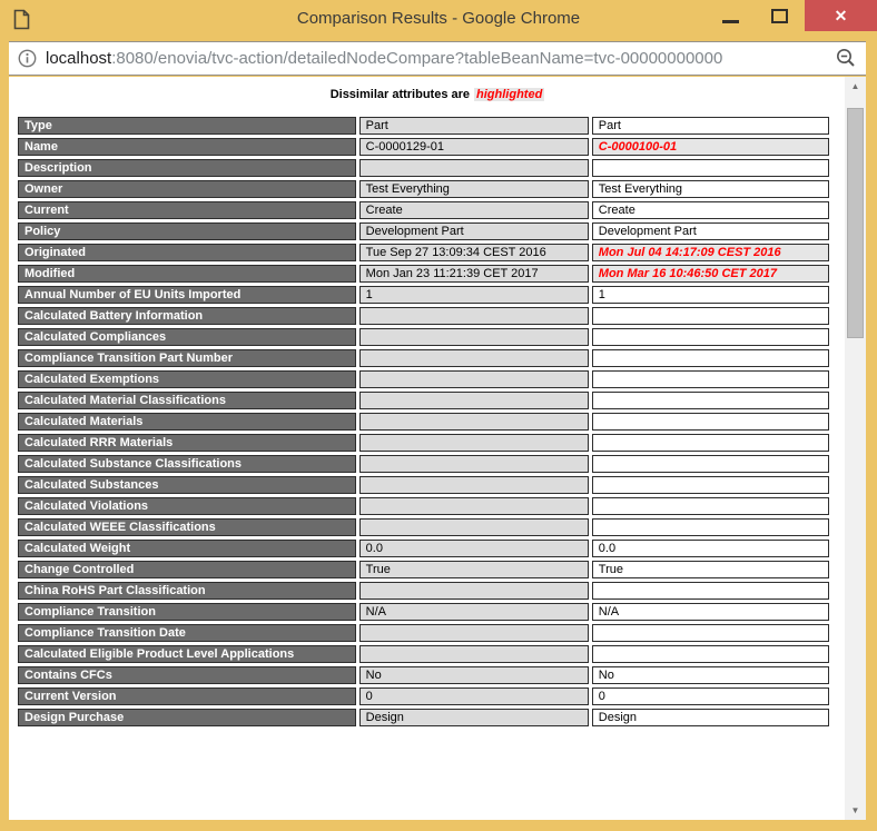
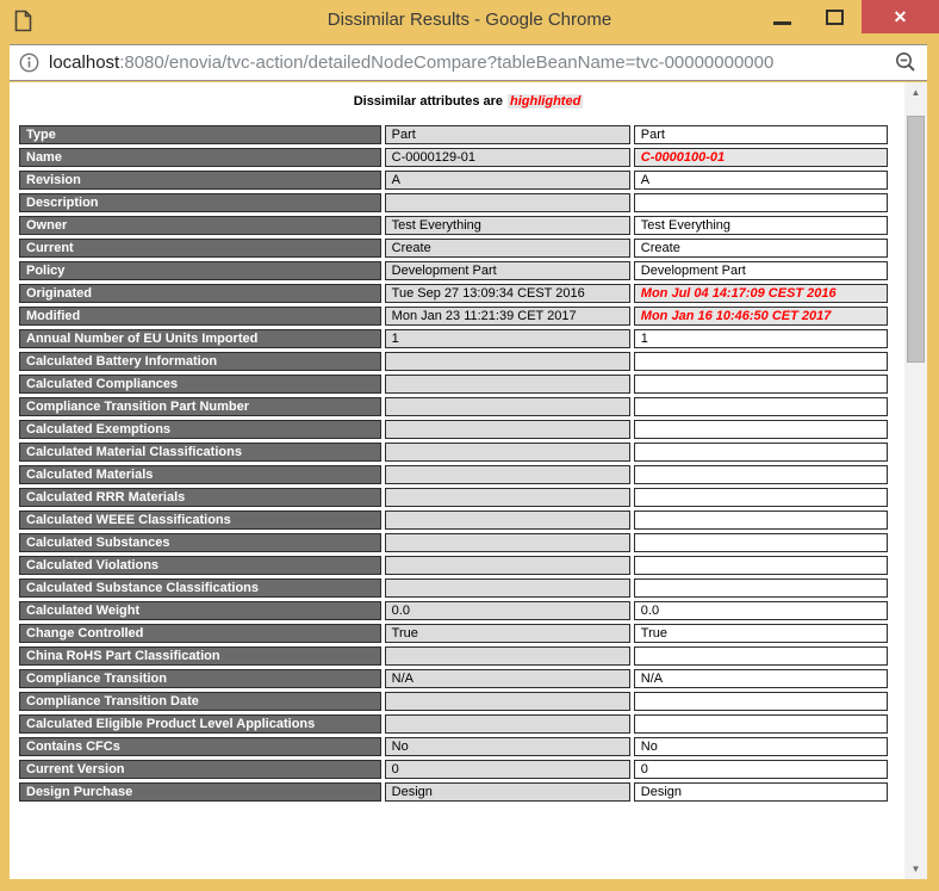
- Comparison Results - Google Chrome
+ Dissimilar Results - Google Chrome
  ✕
  localhost:8080/enovia/tvc-action/detailedNodeCompare?tableBeanName=tvc-00000000000
  Dissimilar attributes are highlighted
  Type	Part	Part
  Name	C-0000129-01	C-0000100-01
+ Revision	A	A
  Description
  Owner	Test Everything	Test Everything
  Current	Create	Create
  Policy	Development Part	Development Part
  Originated	Tue Sep 27 13:09:34 CEST 2016	Mon Jul 04 14:17:09 CEST 2016
- Modified	Mon Jan 23 11:21:39 CET 2017	Mon Mar 16 10:46:50 CET 2017
+ Modified	Mon Jan 23 11:21:39 CET 2017	Mon Jan 16 10:46:50 CET 2017
  Annual Number of EU Units Imported	1	1
  Calculated Battery Information
  Calculated Compliances
  Compliance Transition Part Number
  Calculated Exemptions
  Calculated Material Classifications
  Calculated Materials
  Calculated RRR Materials
- Calculated Substance Classifications
+ Calculated WEEE Classifications
  Calculated Substances
  Calculated Violations
- Calculated WEEE Classifications
+ Calculated Substance Classifications
  Calculated Weight	0.0	0.0
  Change Controlled	True	True
  China RoHS Part Classification
  Compliance Transition	N/A	N/A
  Compliance Transition Date
  Calculated Eligible Product Level Applications
  Contains CFCs	No	No
  Current Version	0	0
  Design Purchase	Design	Design
  ▲
  ▼
